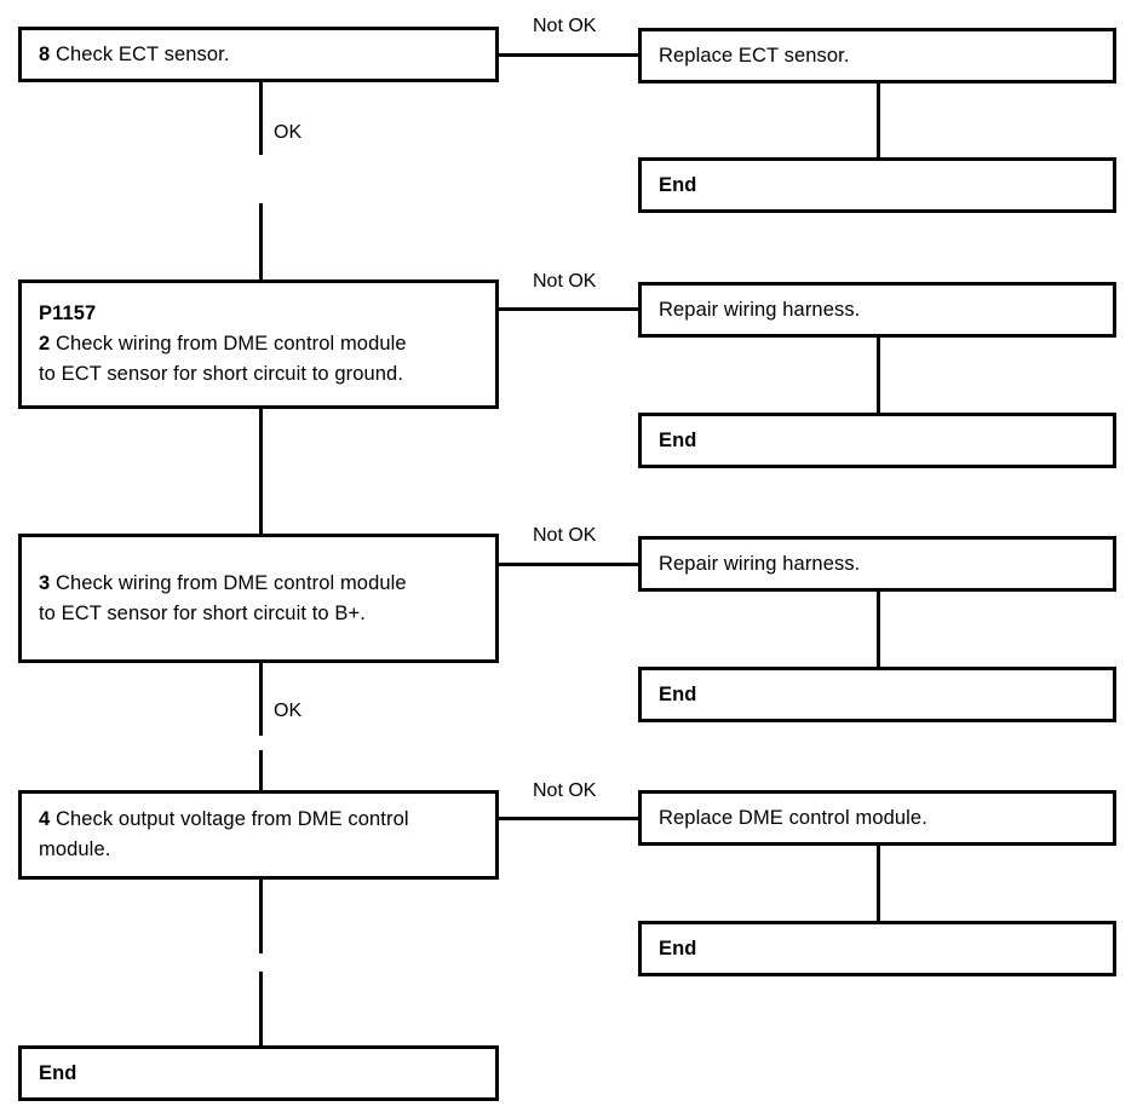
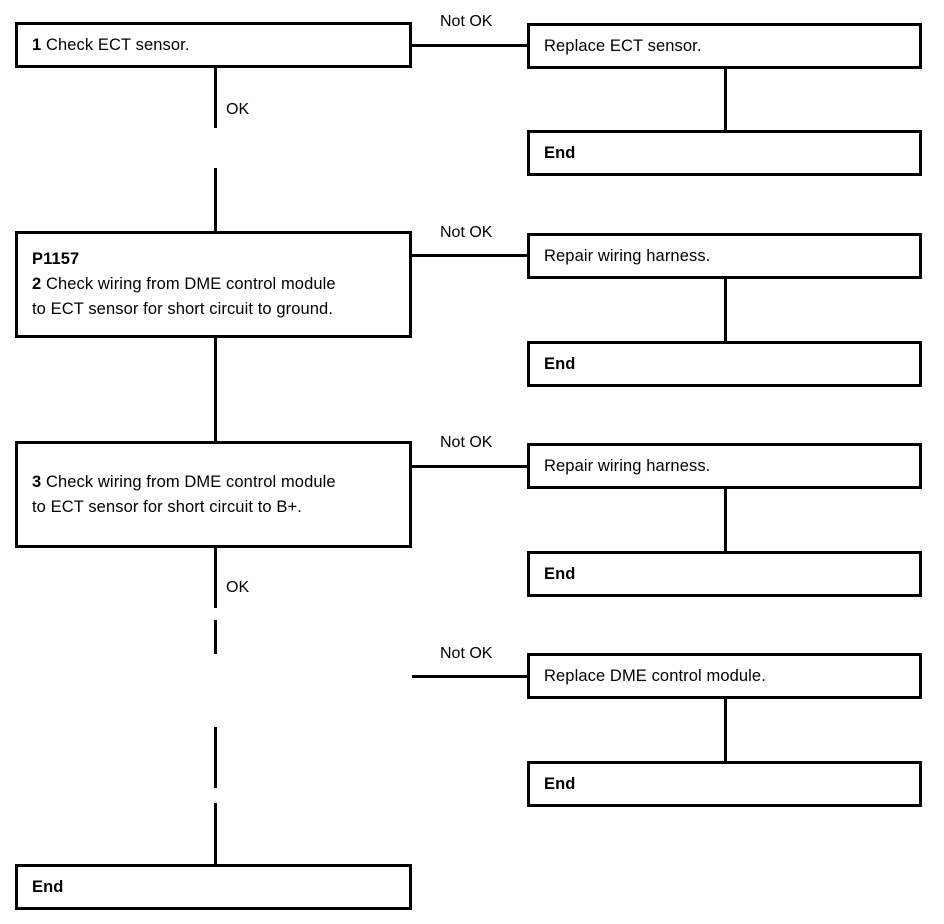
- 8 Check ECT sensor.
+ 1 Check ECT sensor.
  Not OK
  Replace ECT sensor.
  End
  OK
  P1157
  2 Check wiring from DME control module
  to ECT sensor for short circuit to ground.
  Not OK
  Repair wiring harness.
  End
  3 Check wiring from DME control module
  to ECT sensor for short circuit to B+.
  Not OK
  Repair wiring harness.
  End
  OK
- 4 Check output voltage from DME control
- module.
  Not OK
  Replace DME control module.
  End
  End
